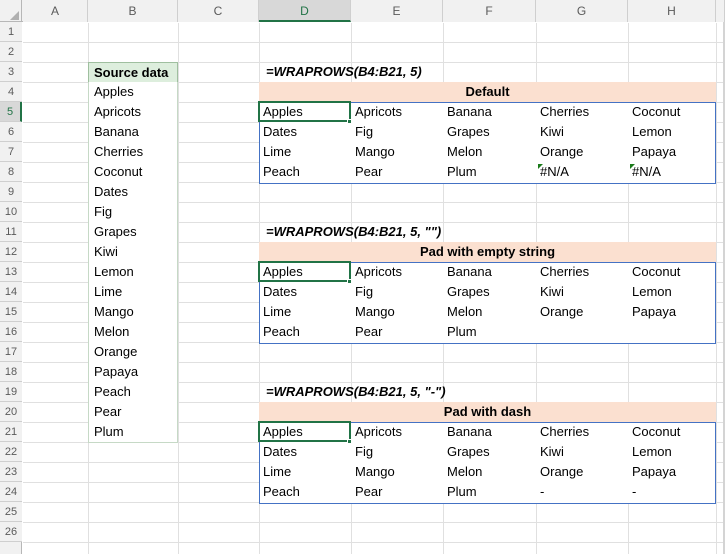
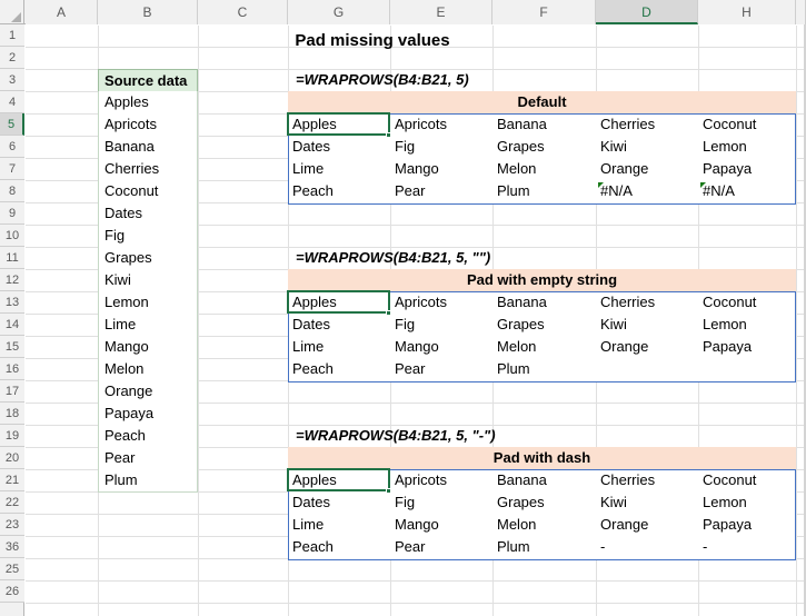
  A
  B
  C
- D
+ G
  E
  F
- G
+ D
  H
  1
  2
  3
  4
  5
  6
  7
  8
  9
  10
  11
  12
  13
  14
  15
  16
  17
  18
  19
  20
  21
  22
  23
- 24
+ 36
  25
  26
  Source data
  Apples
  Apricots
  Banana
  Cherries
  Coconut
  Dates
  Fig
  Grapes
  Kiwi
  Lemon
  Lime
  Mango
  Melon
  Orange
  Papaya
  Peach
  Pear
  Plum
  =WRAPROWS(B4:B21, 5)
  Default
  Apples
  Apricots
  Banana
  Cherries
  Coconut
  Dates
  Fig
  Grapes
  Kiwi
  Lemon
  Lime
  Mango
  Melon
  Orange
  Papaya
  Peach
  Pear
  Plum
  #N/A
  #N/A
  =WRAPROWS(B4:B21, 5, "")
  Pad with empty string
  Apples
  Apricots
  Banana
  Cherries
  Coconut
  Dates
  Fig
  Grapes
  Kiwi
  Lemon
  Lime
  Mango
  Melon
  Orange
  Papaya
  Peach
  Pear
  Plum
  =WRAPROWS(B4:B21, 5, "-")
  Pad with dash
  Apples
  Apricots
  Banana
  Cherries
  Coconut
  Dates
  Fig
  Grapes
  Kiwi
  Lemon
  Lime
  Mango
  Melon
  Orange
  Papaya
  Peach
  Pear
  Plum
  -
  -
+ Pad missing values
